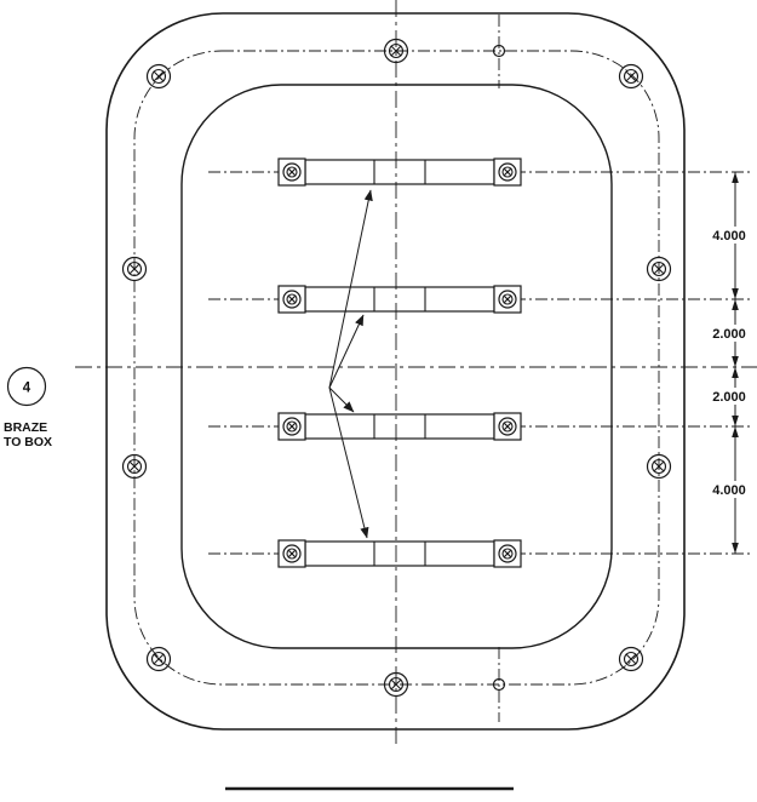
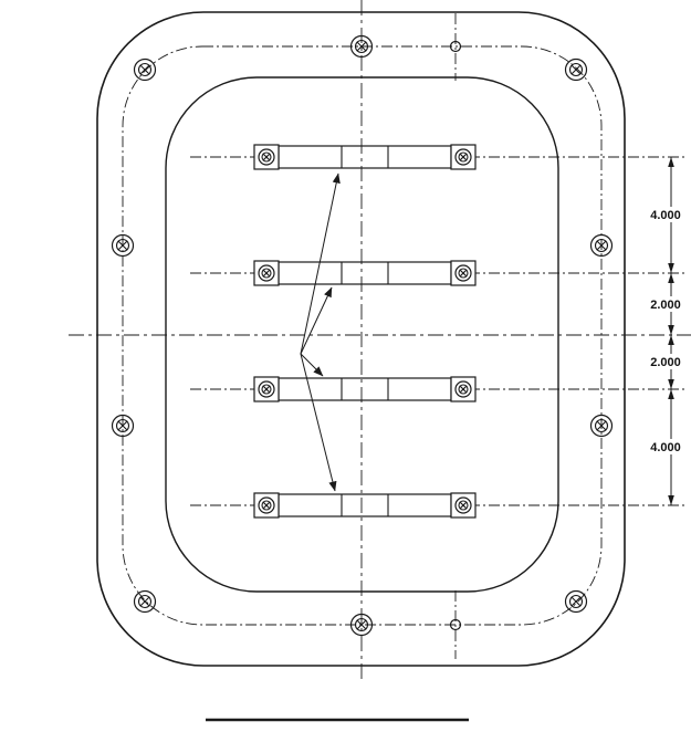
  4.000
  2.000
  2.000
  4.000
- 4
- BRAZE
- TO BOX
